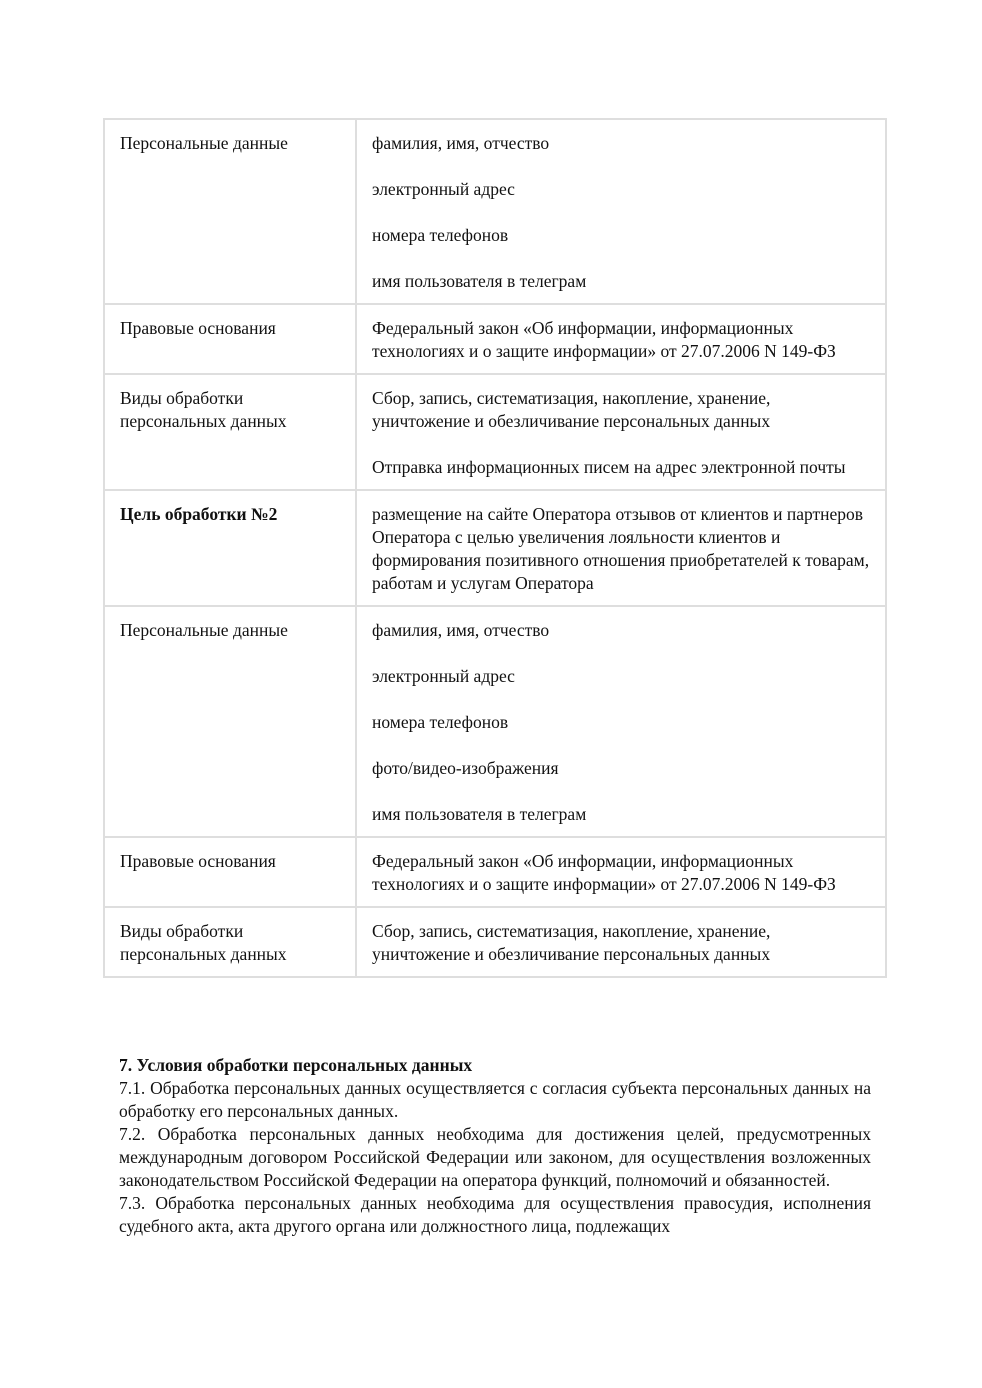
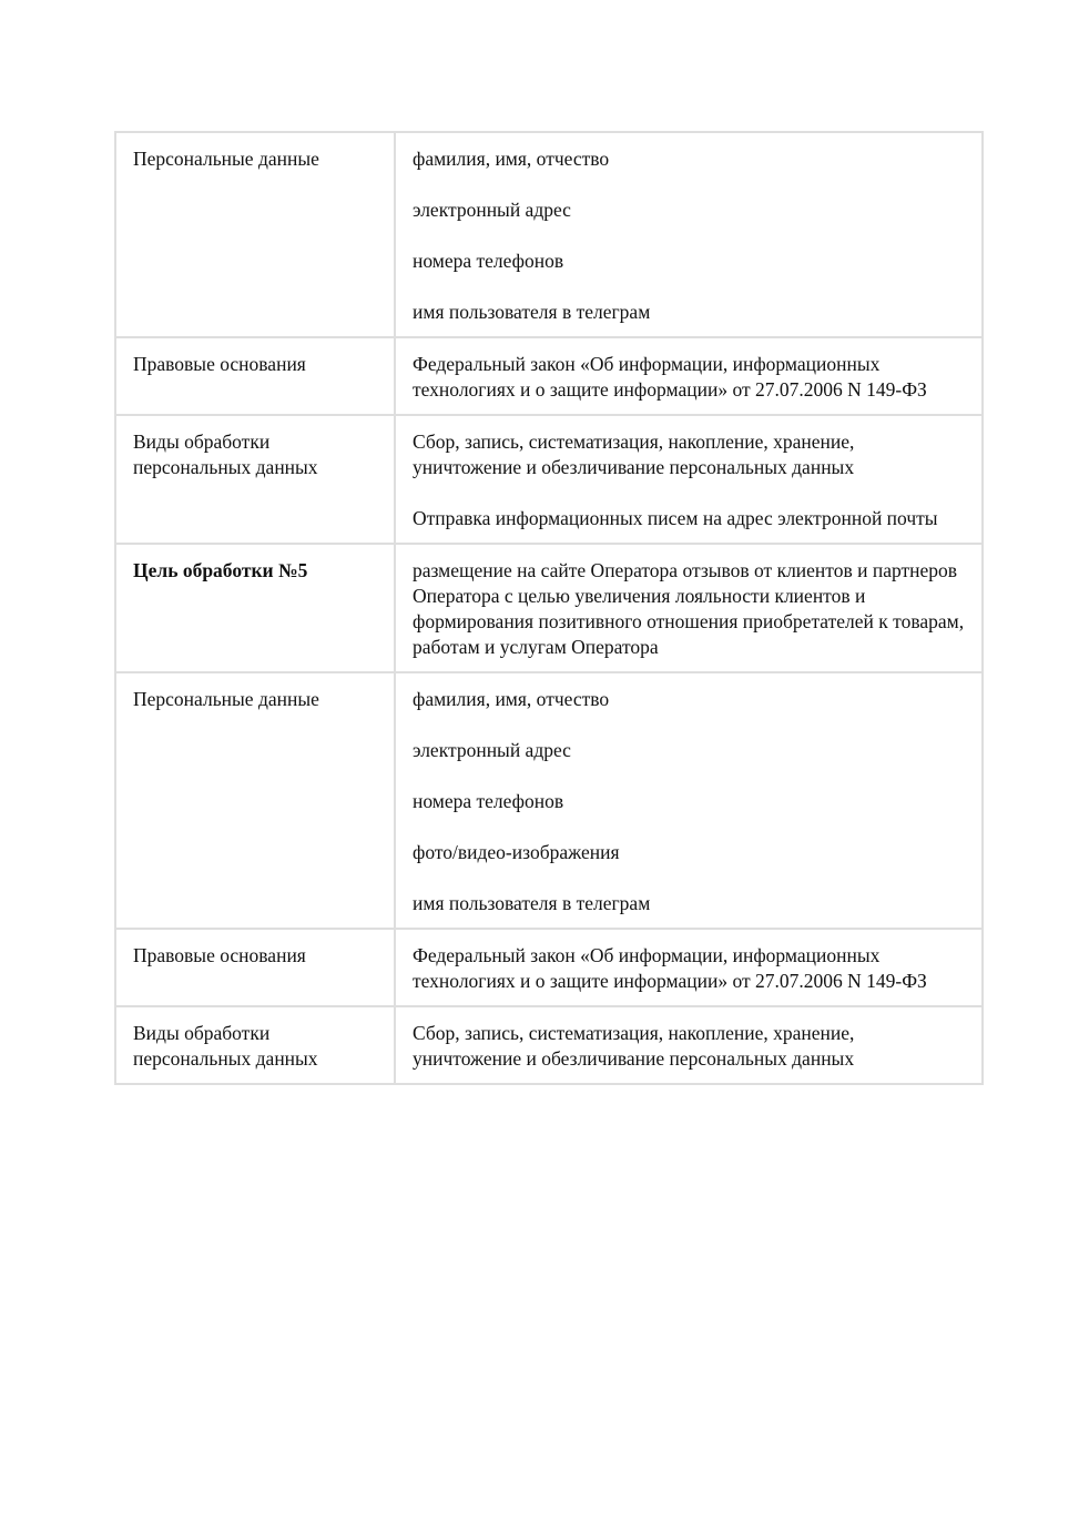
  Персональные данные	фамилия, имя, отчество электронный адрес номера телефонов имя пользователя в телеграм
  Правовые основания	Федеральный закон «Об информации, информационных технологиях и о защите информации» от 27.07.2006 N 149-ФЗ
  Виды обработки персональных данных	Сбор, запись, систематизация, накопление, хранение, уничтожение и обезличивание персональных данных Отправка информационных писем на адрес электронной почты
- Цель обработки №2	размещение на сайте Оператора отзывов от клиентов и партнеров Оператора с целью увеличения лояльности клиентов и формирования позитивного отношения приобретателей к товарам, работам и услугам Оператора
+ Цель обработки №5	размещение на сайте Оператора отзывов от клиентов и партнеров Оператора с целью увеличения лояльности клиентов и формирования позитивного отношения приобретателей к товарам, работам и услугам Оператора
  Персональные данные	фамилия, имя, отчество электронный адрес номера телефонов фото/видео-изображения имя пользователя в телеграм
  Правовые основания	Федеральный закон «Об информации, информационных технологиях и о защите информации» от 27.07.2006 N 149-ФЗ
  Виды обработки персональных данных	Сбор, запись, систематизация, накопление, хранение, уничтожение и обезличивание персональных данных
- 7. Условия обработки персональных данных
- 7.1. Обработка персональных данных осуществляется с согласия субъекта персональных данных на обработку его персональных данных.
- 7.2. Обработка персональных данных необходима для достижения целей, предусмотренных международным договором Российской Федерации или законом, для осуществления возложенных законодательством Российской Федерации на оператора функций, полномочий и обязанностей.
- 7.3. Обработка персональных данных необходима для осуществления правосудия, исполнения судебного акта, акта другого органа или должностного лица, подлежащих
